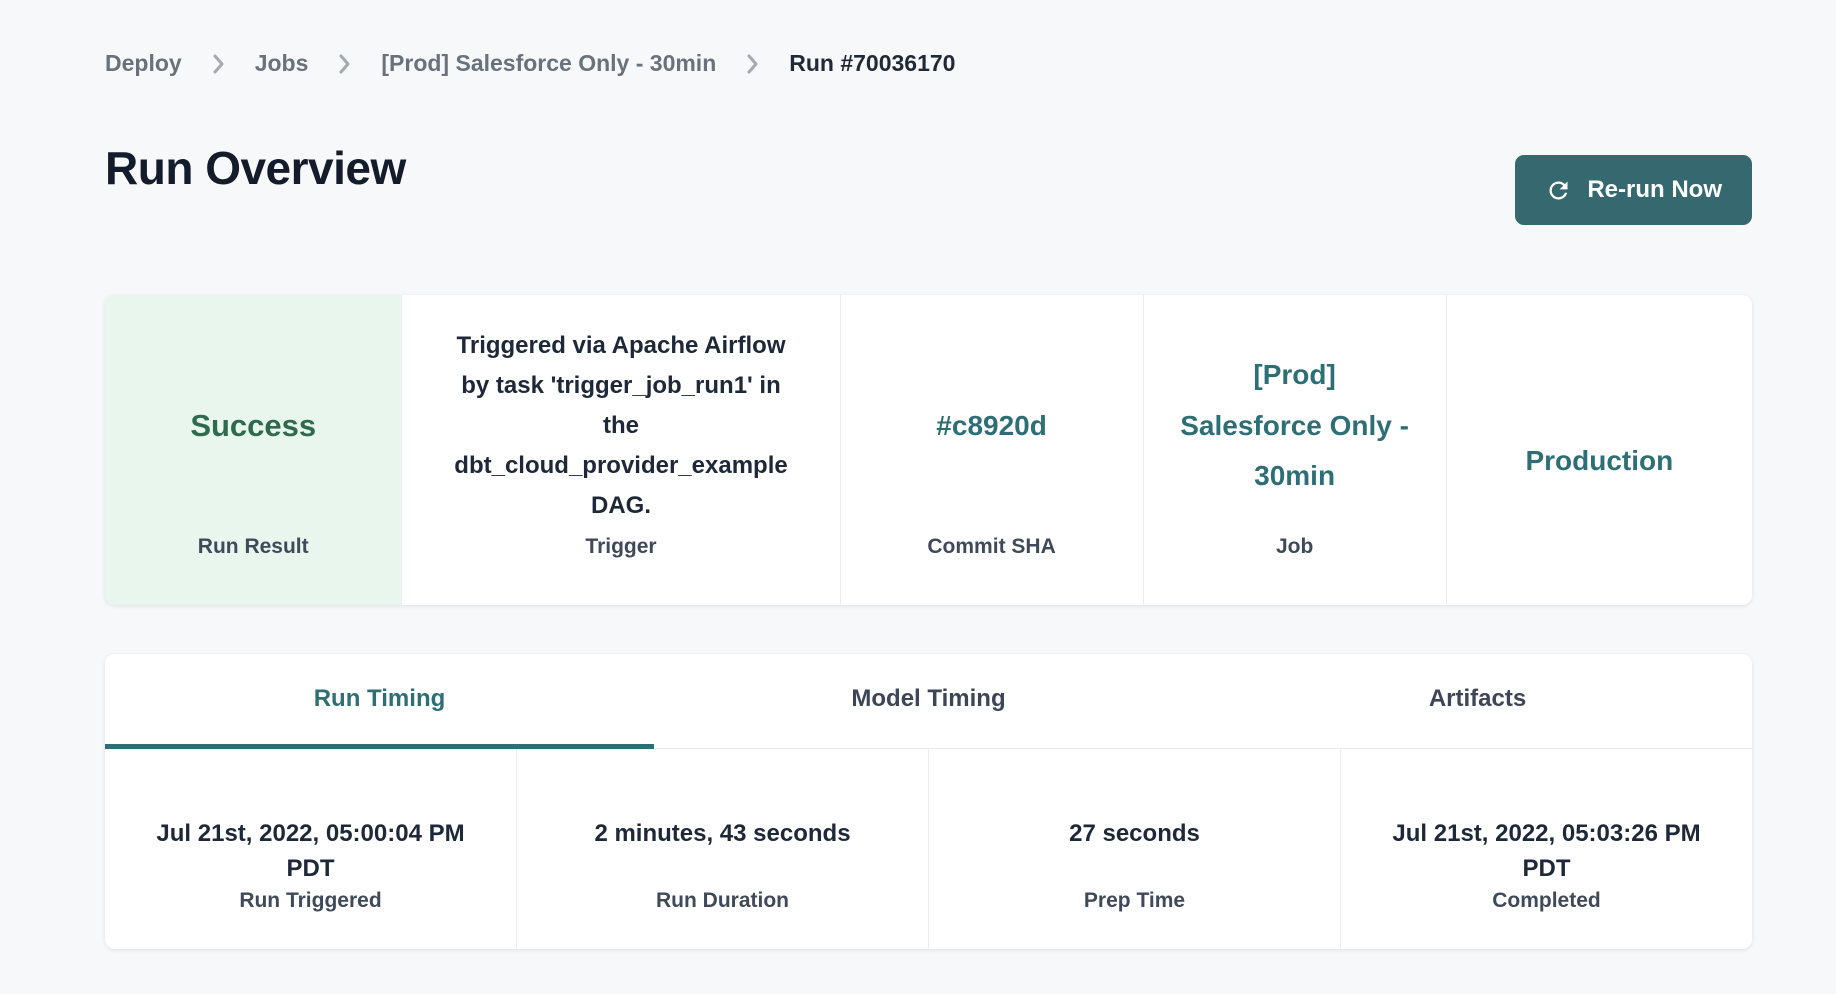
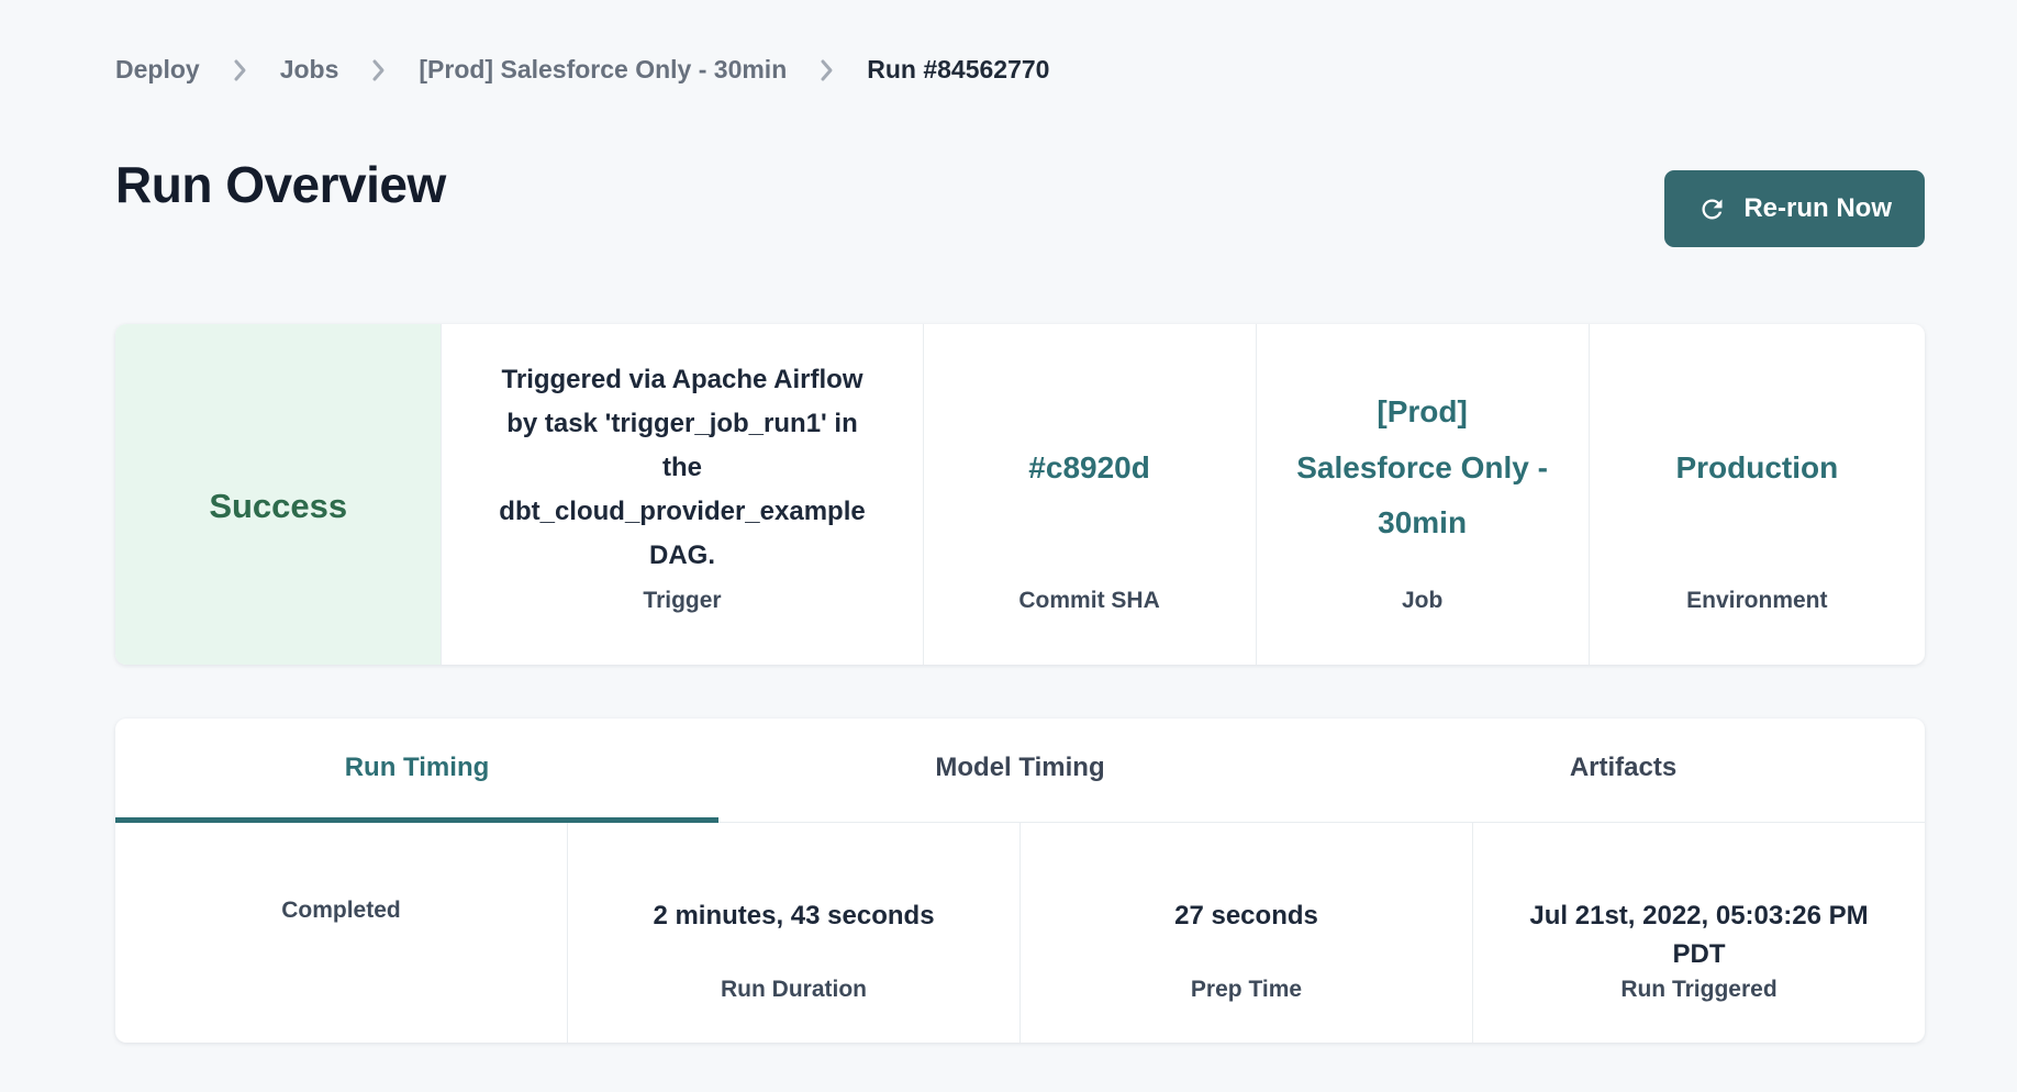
  Deploy
  Jobs
  [Prod] Salesforce Only - 30min
- Run #70036170
+ Run #84562770
  Run Overview
  Re-run Now
  Success
- Run Result
  Triggered via Apache Airflow by task 'trigger_job_run1' in the dbt_cloud_provider_example DAG.
  Trigger
  #c8920d
  Commit SHA
  [Prod] Salesforce Only - 30min
  Job
  Production
+ Environment
  Run Timing
  Model Timing
  Artifacts
- Jul 21st, 2022, 05:00:04 PM PDT
- Run Triggered
+ Completed
  2 minutes, 43 seconds
  Run Duration
  27 seconds
  Prep Time
  Jul 21st, 2022, 05:03:26 PM PDT
- Completed
+ Run Triggered
